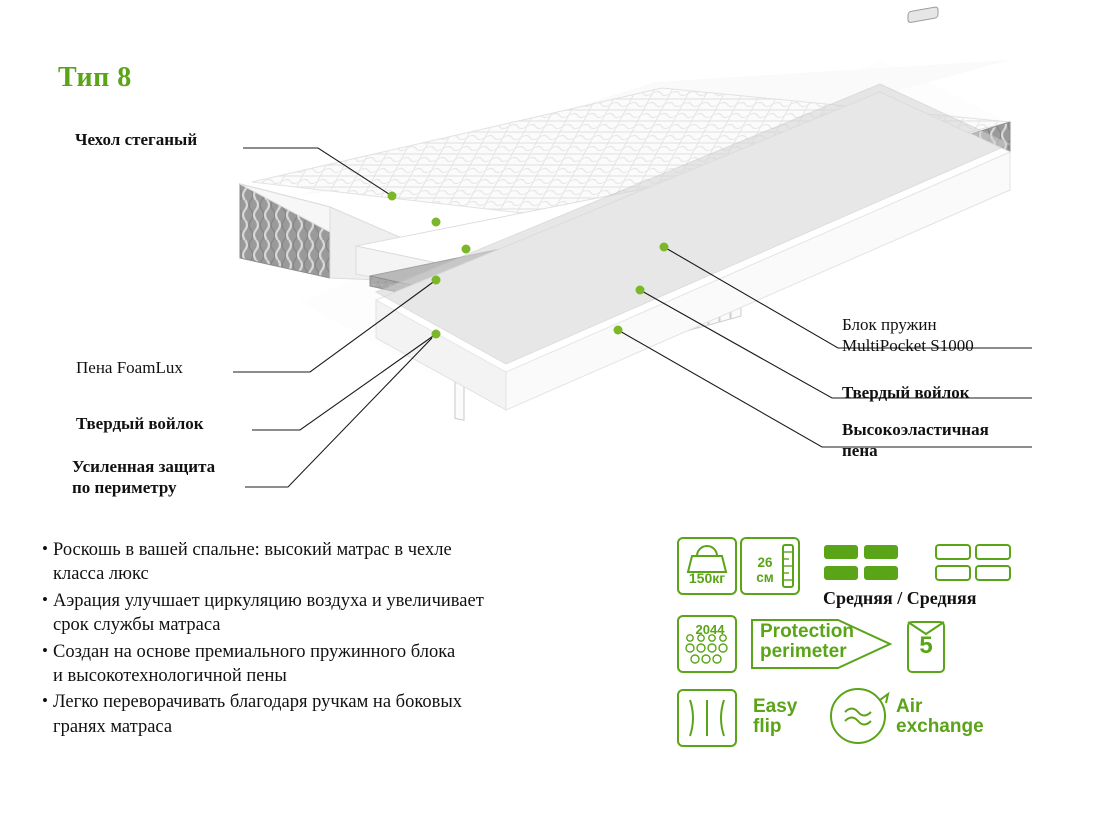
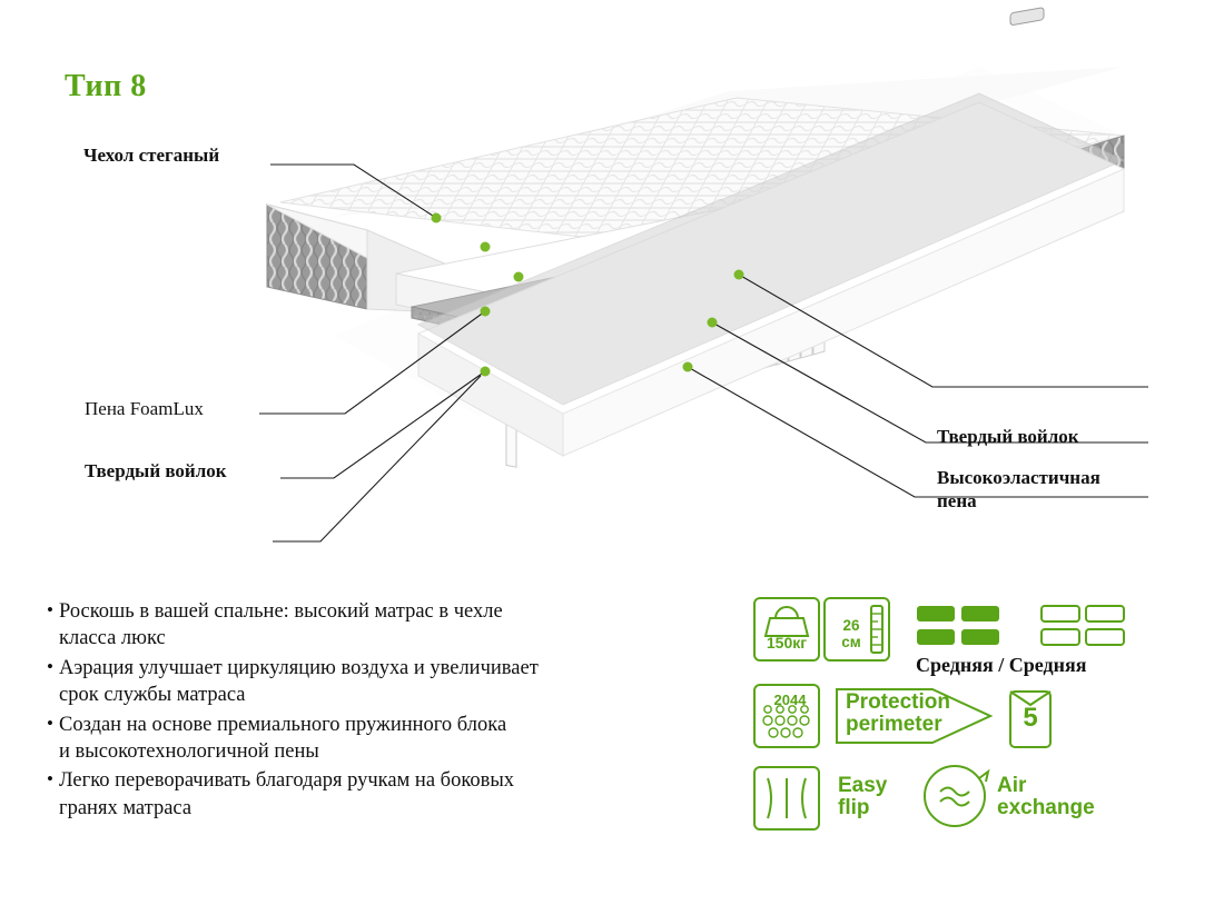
  Тип 8
  Чехол стеганый
  Пена FoamLux
  Твердый войлок
- Усиленная защита
- по периметру
- Блок пружин
- MultiPocket S1000
  Твердый войлок
  Высокоэластичная
  пена
  •
  Роскошь в вашей спальне: высокий матрас в чехле
  класса люкс
  •
  Аэрация улучшает циркуляцию воздуха и увеличивает
  срок службы матраса
  •
  Создан на основе премиального пружинного блока
  и высокотехнологичной пены
  •
  Легко переворачивать благодаря ручкам на боковых
  гранях матраса
  150кг
  26
  см
  Средняя / Средняя
  2044
  Protection
  perimeter
  5
  Easy
  flip
  Air
  exchange
